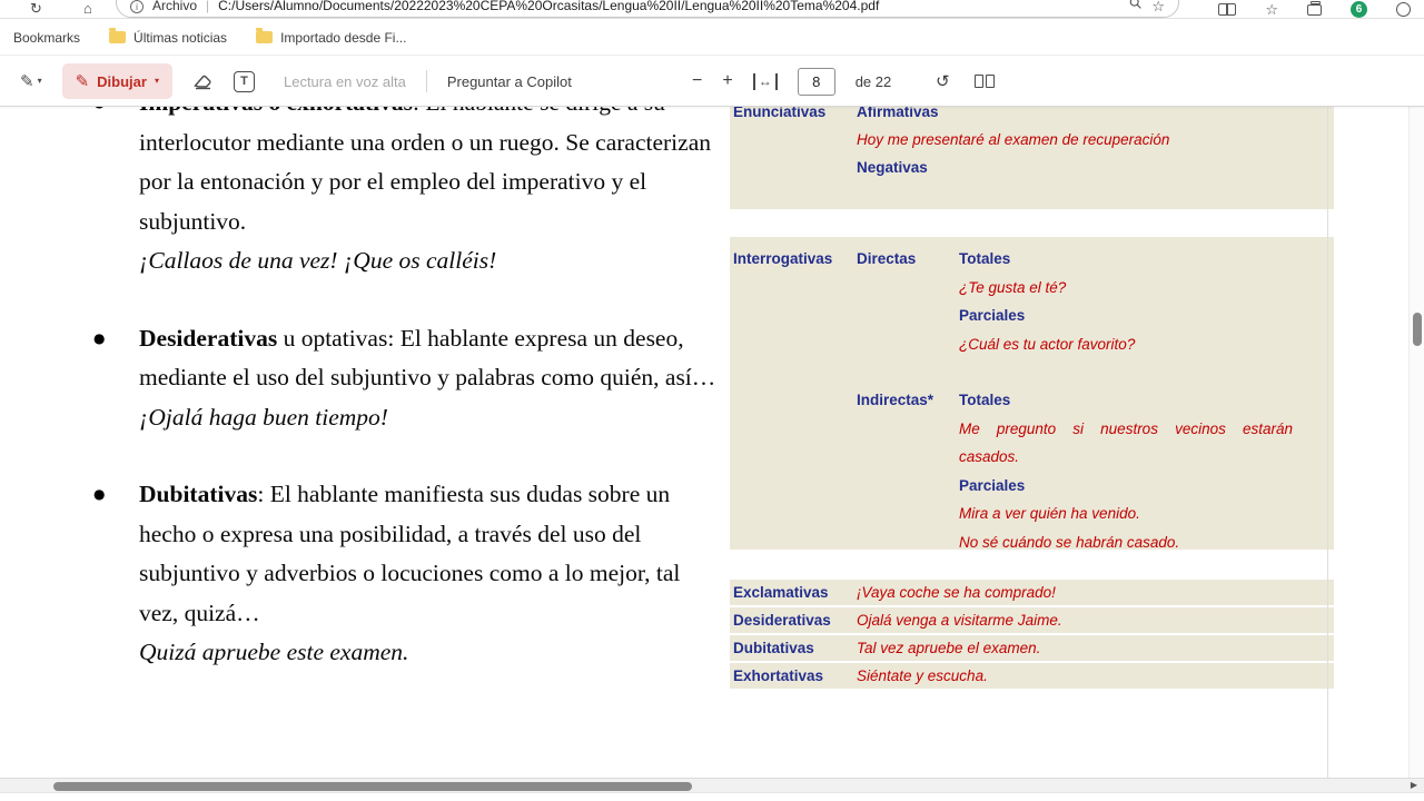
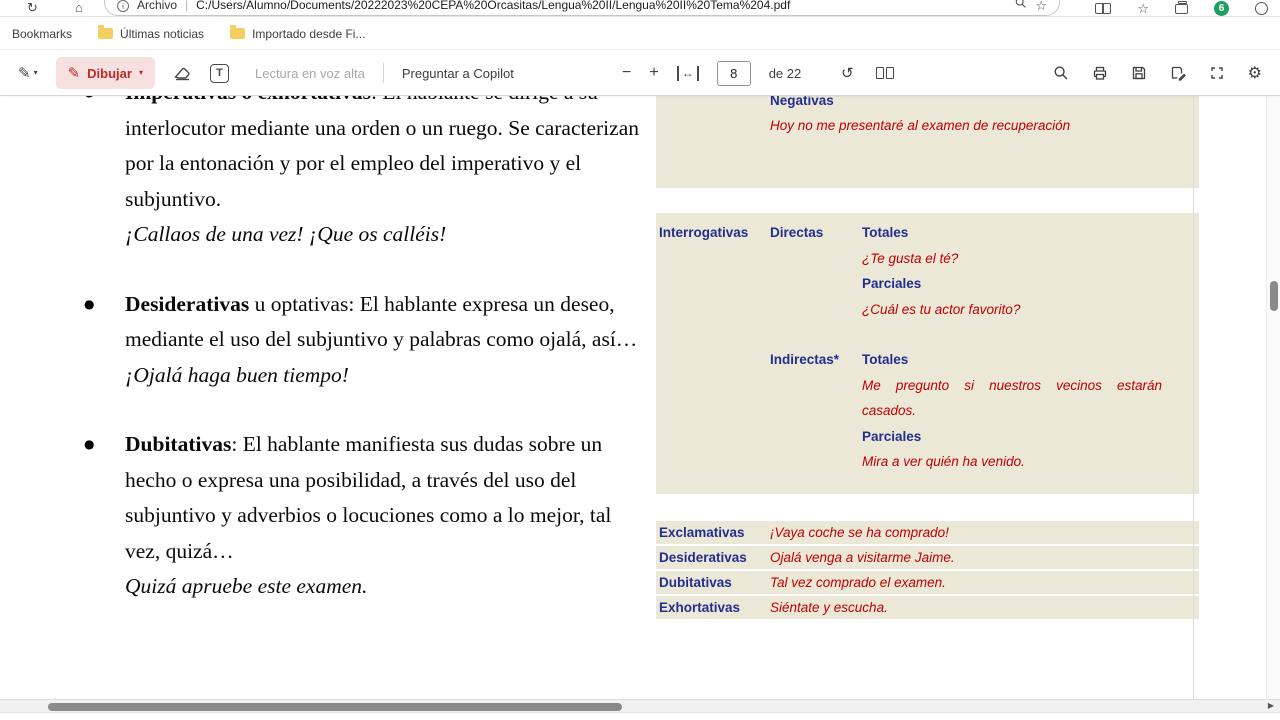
  ↻
  ⌂
  i
  Archivo
  |
  C:/Users/Alumno/Documents/20222023%20CEPA%20Orcasitas/Lengua%20II/Lengua%20II%20Tema%204.pdf
  ☆
  ☆
  6
  Bookmarks
  Últimas noticias
  Importado desde Fi...
  ✎
  ▾
  ✎
  Dibujar
  ▾
  T
  Lectura en voz alta
  Preguntar a Copilot
  −
  +
  ↔
  8
  de 22
+ ⚙
  ¡Callaos de una vez! ¡Que os calléis!
  ●
- Desiderativas u optativas: El hablante expresa un deseo, mediante el uso del subjuntivo y palabras como quién, así…
+ Desiderativas u optativas: El hablante expresa un deseo, mediante el uso del subjuntivo y palabras como ojalá, así…
  ¡Ojalá haga buen tiempo!
  ●
  Dubitativas: El hablante manifiesta sus dudas sobre un hecho o expresa una posibilidad, a través del uso del subjuntivo y adverbios o locuciones como a lo mejor, tal vez, quizá…
  Quizá apruebe este examen.
- Enunciativas
- Afirmativas
- Hoy me presentaré al examen de recuperación
  Negativas
+ Hoy no me presentaré al examen de recuperación
  Interrogativas
  Directas
  Totales
  ¿Te gusta el té?
  Parciales
  ¿Cuál es tu actor favorito?
  Indirectas*
  Totales
  Me pregunto si nuestros vecinos estarán casados.
  Parciales
  Mira a ver quién ha venido.
- No sé cuándo se habrán casado.
  Exclamativas
  ¡Vaya coche se ha comprado!
  Desiderativas
  Ojalá venga a visitarme Jaime.
  Dubitativas
- Tal vez apruebe el examen.
+ Tal vez comprado el examen.
  Exhortativas
  Siéntate y escucha.
  ▶
